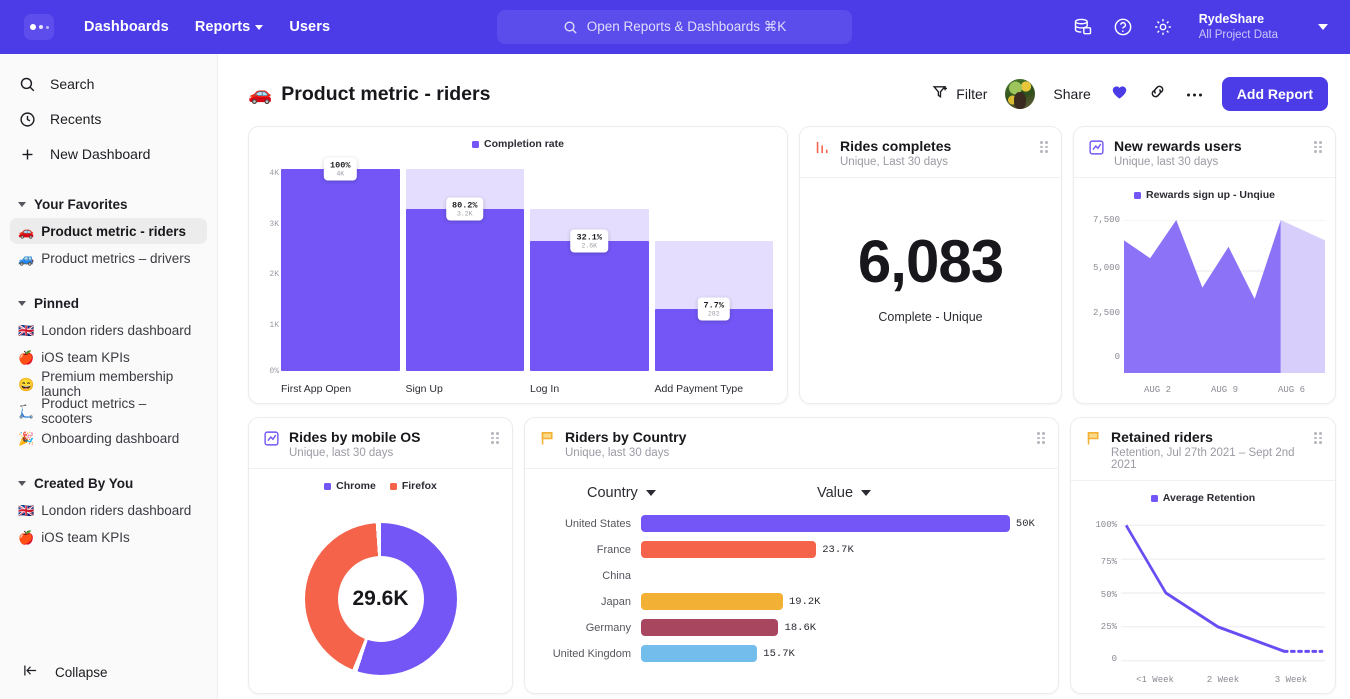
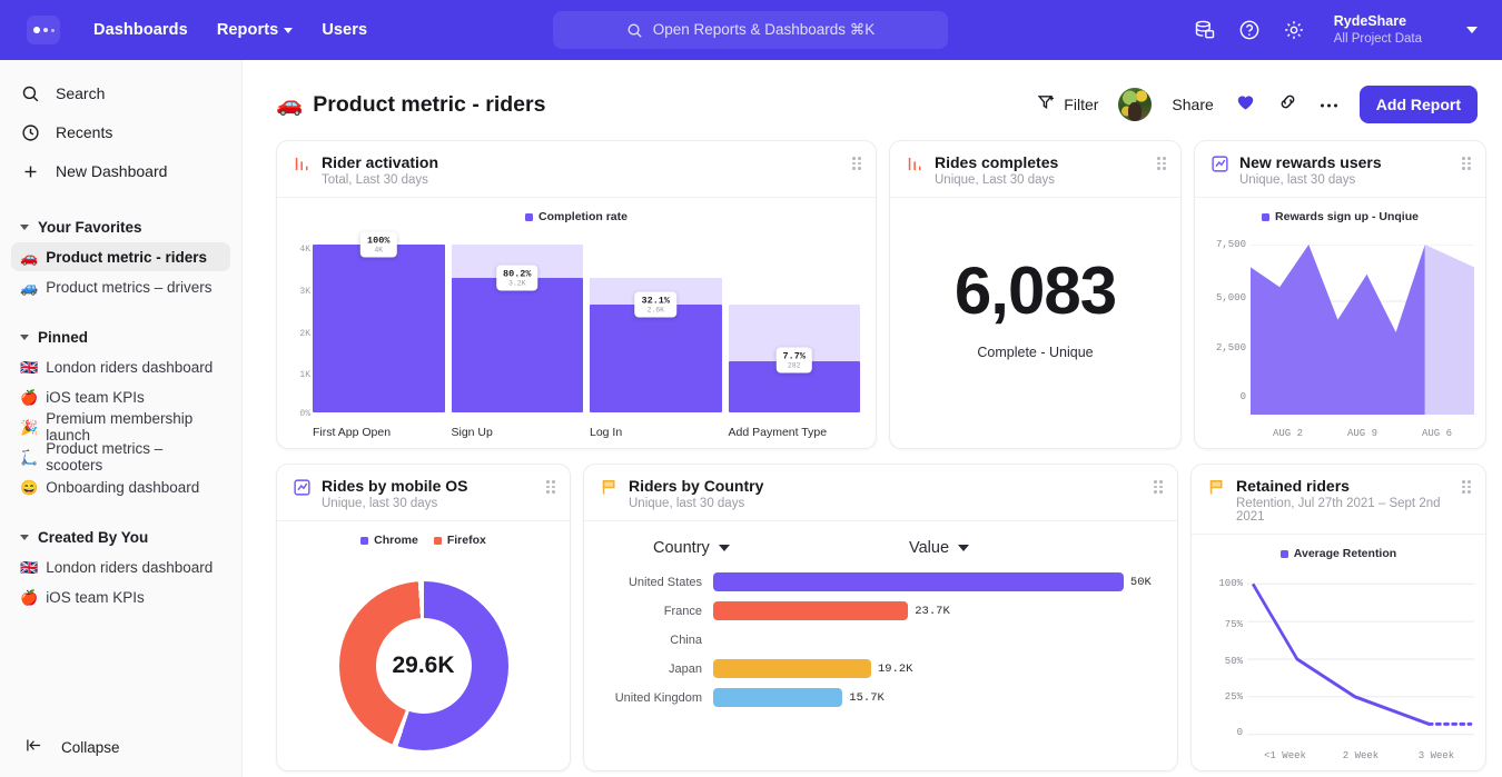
  Dashboards
  Reports
  Users
  Open Reports & Dashboards ⌘K
  RydeShare
  All Project Data
  Search
  Recents
  New Dashboard
  Your Favorites
  🚗
  Product metric - riders
  🚙
  Product metrics – drivers
  Pinned
  🇬🇧
  London riders dashboard
  🍎
  iOS team KPIs
- 😄
+ 🎉
  Premium membership launch
  🛴
  Product metrics – scooters
- 🎉
+ 😄
  Onboarding dashboard
  Created By You
  🇬🇧
  London riders dashboard
  🍎
  iOS team KPIs
  Collapse
  🚗
  Product metric - riders
  Filter
  Share
  Add Report
+ Rider activation
+ Total, Last 30 days
  Completion rate
  4K
  3K
  2K
  1K
  0%
  100%
  80.2%
  32.1%
  7.7%
  First App Open
  Sign Up
  Log In
  Add Payment Type
  Rides completes
  Unique, Last 30 days
  6,083
  Complete - Unique
  New rewards users
  Unique, last 30 days
  Rewards sign up - Unqiue
  7,500
  5,000
  2,500
  0
  AUG 2
  AUG 9
  AUG 6
  Rides by mobile OS
  Unique, last 30 days
  Chrome
  Firefox
  29.6K
  Riders by Country
  Unique, last 30 days
  Country
  Value
  United States
  50K
  France
  23.7K
  China
  Japan
  19.2K
- Germany
- 18.6K
  United Kingdom
  15.7K
  Retained riders
  Retention, Jul 27th 2021 – Sept 2nd 2021
  Average Retention
  100%
  75%
  50%
  25%
  0
  <1 Week
  2 Week
  3 Week
